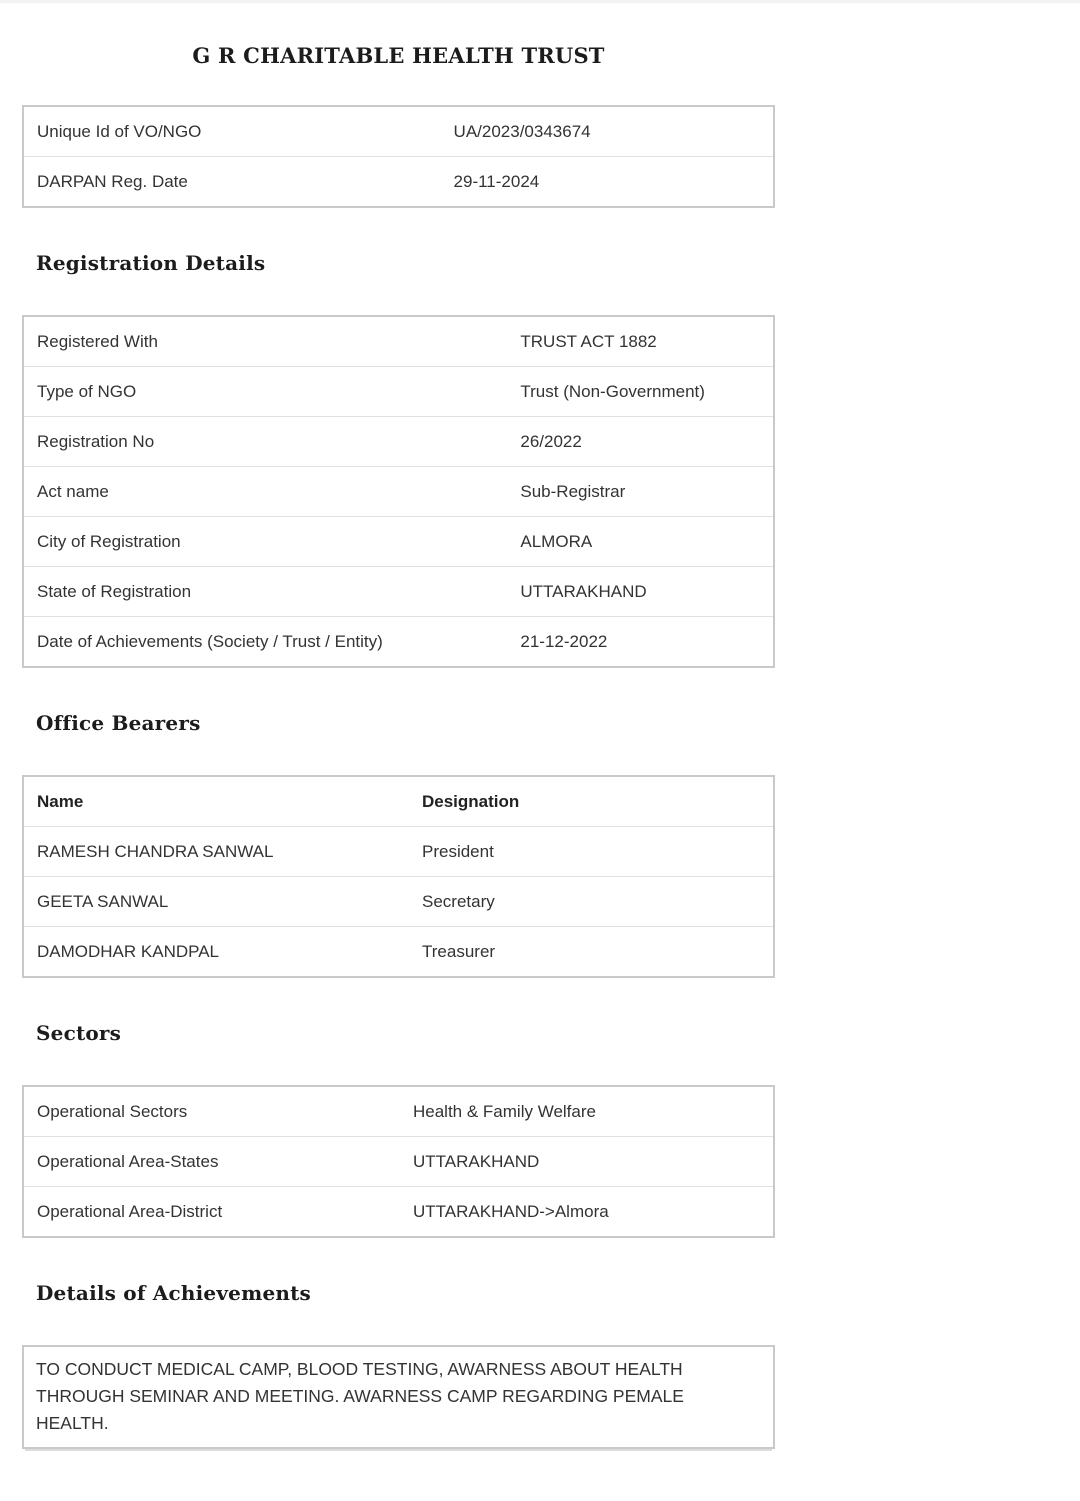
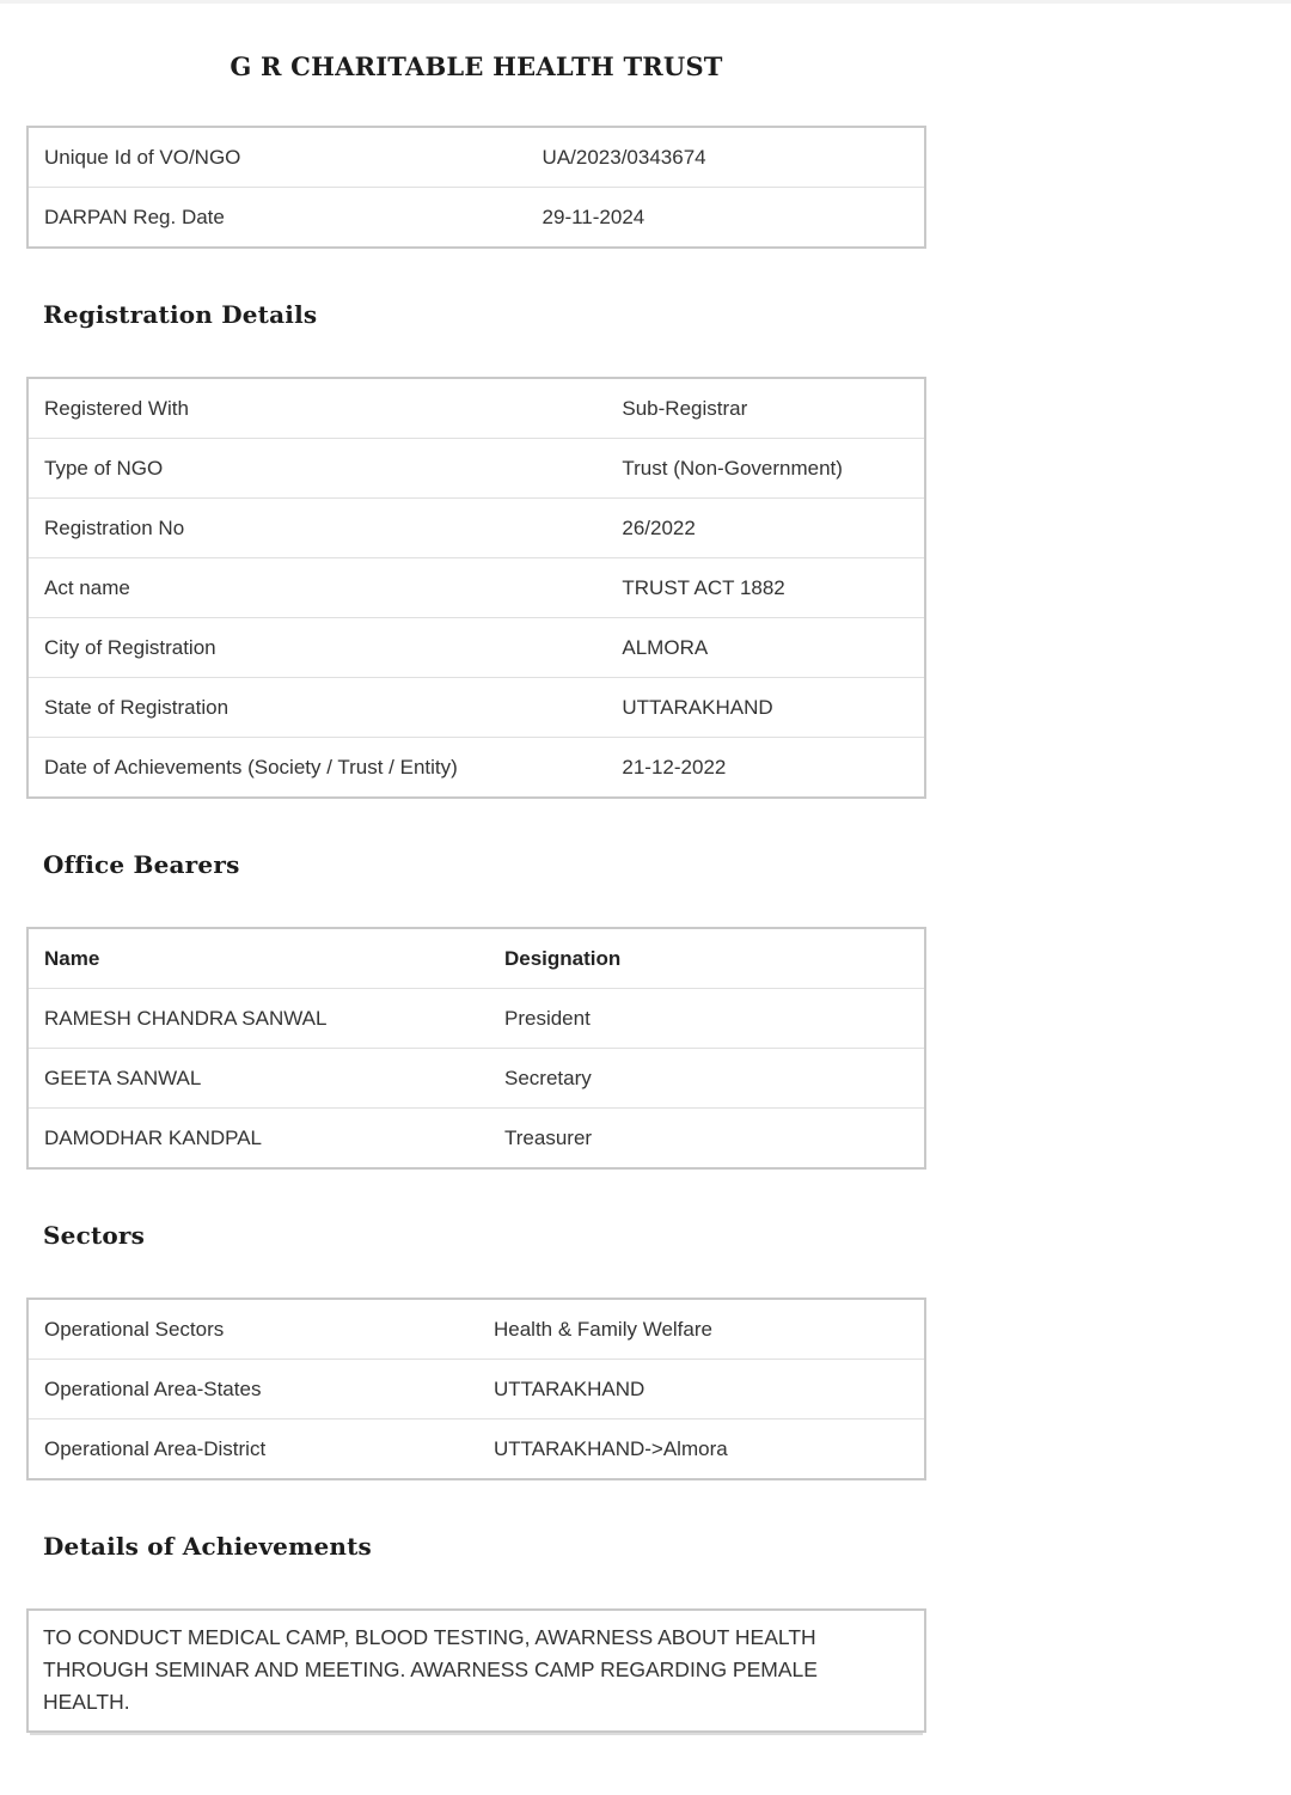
  G R CHARITABLE HEALTH TRUST
  Unique Id of VO/NGO	UA/2023/0343674
  DARPAN Reg. Date	29-11-2024
  Registration Details
- Registered With	TRUST ACT 1882
+ Registered With	Sub-Registrar
  Type of NGO	Trust (Non-Government)
  Registration No	26/2022
- Act name	Sub-Registrar
+ Act name	TRUST ACT 1882
  City of Registration	ALMORA
  State of Registration	UTTARAKHAND
  Date of Achievements (Society / Trust / Entity)	21-12-2022
  Office Bearers
  Name	Designation
  RAMESH CHANDRA SANWAL	President
  GEETA SANWAL	Secretary
  DAMODHAR KANDPAL	Treasurer
  Sectors
  Operational Sectors	Health & Family Welfare
  Operational Area-States	UTTARAKHAND
  Operational Area-District	UTTARAKHAND->Almora
  Details of Achievements
  TO CONDUCT MEDICAL CAMP, BLOOD TESTING, AWARNESS ABOUT HEALTH THROUGH SEMINAR AND MEETING. AWARNESS CAMP REGARDING PEMALE HEALTH.
